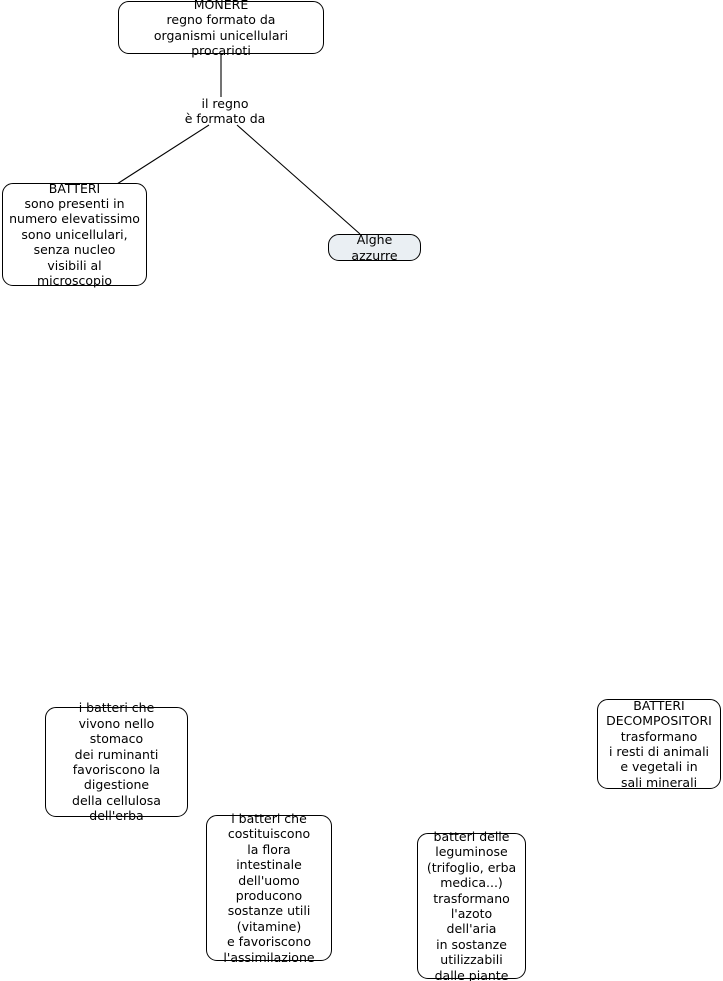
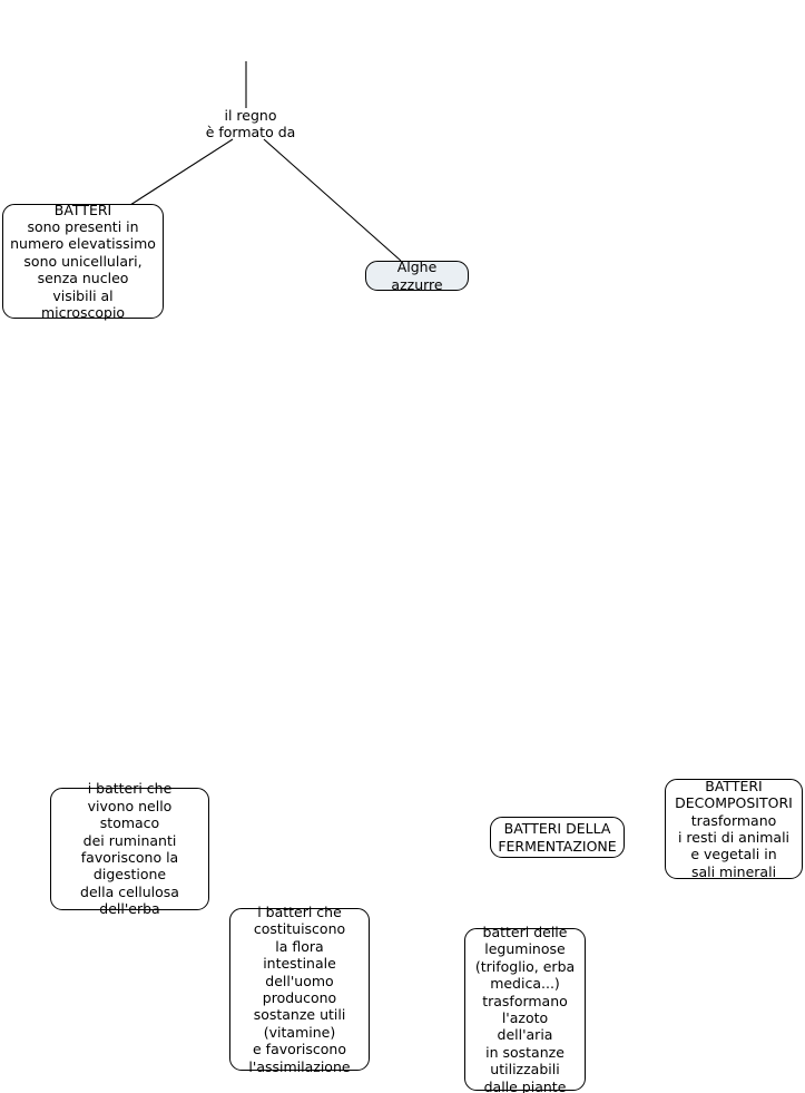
- MONERE
- regno formato da
- organismi unicellulari procarioti
  il regno
  è formato da
  BATTERI
  sono presenti in
  numero elevatissimo
  sono unicellulari,
  senza nucleo
  visibili al microscopio
  Alghe azzurre
  i batteri che
  vivono nello stomaco
  dei ruminanti
  favoriscono la
  digestione
  della cellulosa
  dell'erba
  i batteri che
  costituiscono
  la flora intestinale
  dell'uomo
  producono
  sostanze utili
  (vitamine)
  e favoriscono
  l'assimilazione
+ BATTERI DELLA
+ FERMENTAZIONE
  batteri delle
  leguminose
  (trifoglio, erba
  medica...)
  trasformano
  l'azoto dell'aria
  in sostanze
  utilizzabili
  dalle piante
  BATTERI
  DECOMPOSITORI
  trasformano
  i resti di animali
  e vegetali in
  sali minerali
